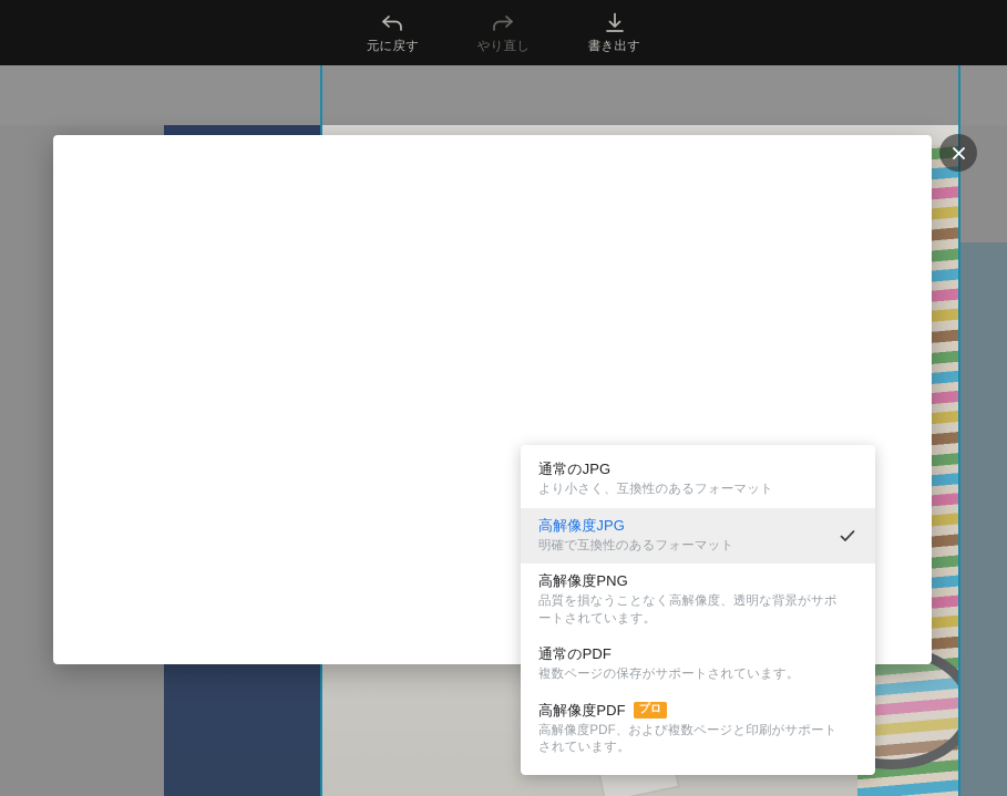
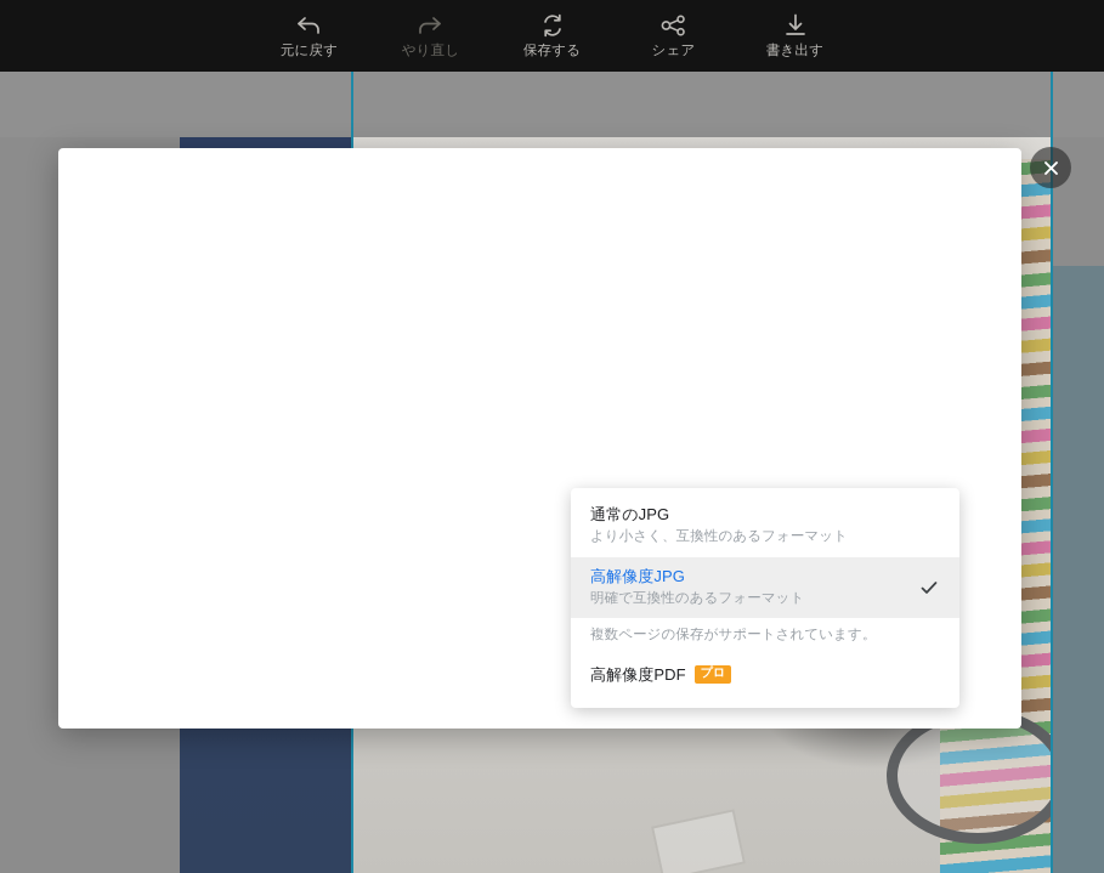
  元に戻す
  やり直し
+ 保存する
+ シェア
  書き出す
  通常のJPG
  より小さく、互換性のあるフォーマット
  高解像度JPG
  明確で互換性のあるフォーマット
- 高解像度PNG
- 品質を損なうことなく高解像度、透明な背景がサポートされています。
- 通常のPDF
  複数ページの保存がサポートされています。
  高解像度PDF
  プロ
- 高解像度PDF、および複数ページと印刷がサポートされています。
